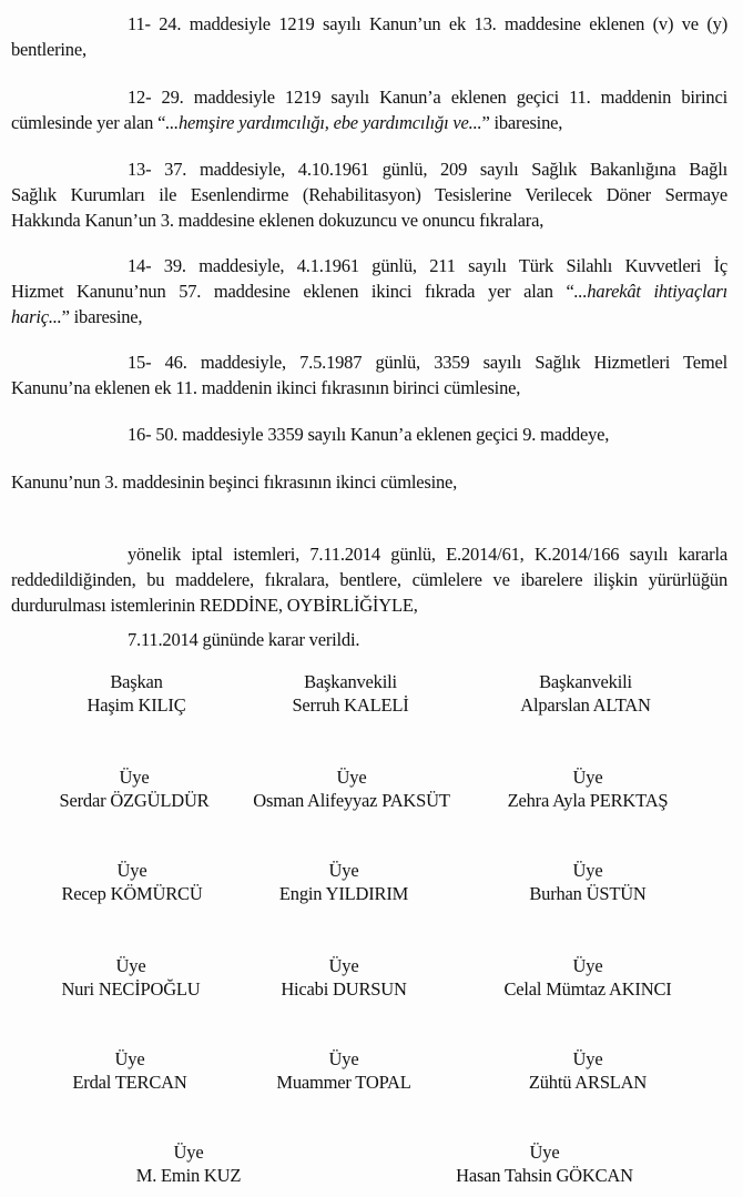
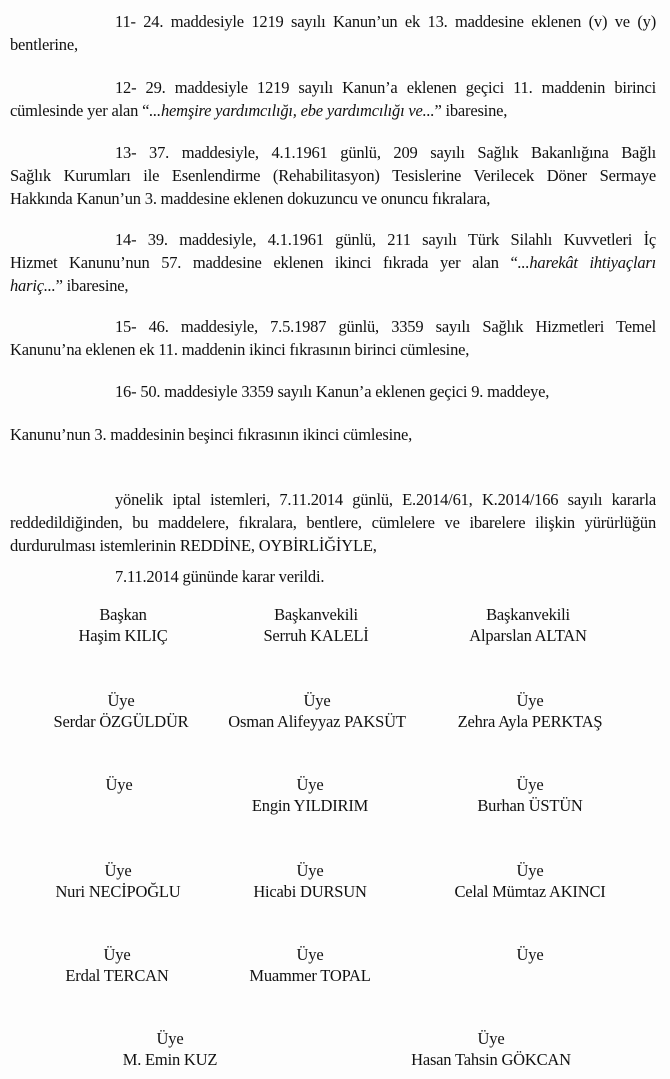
  11- 24. maddesiyle 1219 sayılı Kanun’un ek 13. maddesine eklenen (v) ve (y)
  bentlerine,
  12- 29. maddesiyle 1219 sayılı Kanun’a eklenen geçici 11. maddenin birinci
  cümlesinde yer alan “...hemşire yardımcılığı, ebe yardımcılığı ve...” ibaresine,
- 13- 37. maddesiyle, 4.10.1961 günlü, 209 sayılı Sağlık Bakanlığına Bağlı
+ 13- 37. maddesiyle, 4.1.1961 günlü, 209 sayılı Sağlık Bakanlığına Bağlı
  Sağlık Kurumları ile Esenlendirme (Rehabilitasyon) Tesislerine Verilecek Döner Sermaye
  Hakkında Kanun’un 3. maddesine eklenen dokuzuncu ve onuncu fıkralara,
  14- 39. maddesiyle, 4.1.1961 günlü, 211 sayılı Türk Silahlı Kuvvetleri İç
  Hizmet Kanunu’nun 57. maddesine eklenen ikinci fıkrada yer alan “...harekât ihtiyaçları
  hariç...” ibaresine,
  15- 46. maddesiyle, 7.5.1987 günlü, 3359 sayılı Sağlık Hizmetleri Temel
  Kanunu’na eklenen ek 11. maddenin ikinci fıkrasının birinci cümlesine,
  16- 50. maddesiyle 3359 sayılı Kanun’a eklenen geçici 9. maddeye,
  Kanunu’nun 3. maddesinin beşinci fıkrasının ikinci cümlesine,
  yönelik iptal istemleri, 7.11.2014 günlü, E.2014/61, K.2014/166 sayılı kararla
  reddedildiğinden, bu maddelere, fıkralara, bentlere, cümlelere ve ibarelere ilişkin yürürlüğün
  durdurulması istemlerinin REDDİNE, OYBİRLİĞİYLE,
  7.11.2014 gününde karar verildi.
  Başkan
  Haşim KILIÇ
  Başkanvekili
  Serruh KALELİ
  Başkanvekili
  Alparslan ALTAN
  Üye
  Serdar ÖZGÜLDÜR
  Üye
  Osman Alifeyyaz PAKSÜT
  Üye
  Zehra Ayla PERKTAŞ
  Üye
- Recep KÖMÜRCÜ
  Üye
  Engin YILDIRIM
  Üye
  Burhan ÜSTÜN
  Üye
  Nuri NECİPOĞLU
  Üye
  Hicabi DURSUN
  Üye
  Celal Mümtaz AKINCI
  Üye
  Erdal TERCAN
  Üye
  Muammer TOPAL
  Üye
- Zühtü ARSLAN
  Üye
  M. Emin KUZ
  Üye
  Hasan Tahsin GÖKCAN
